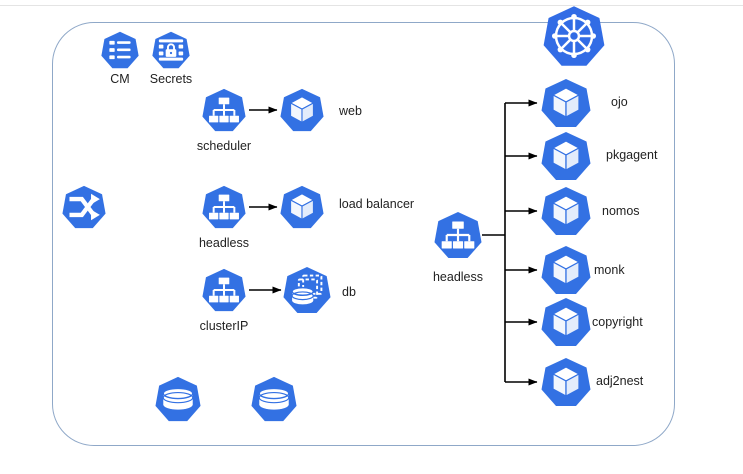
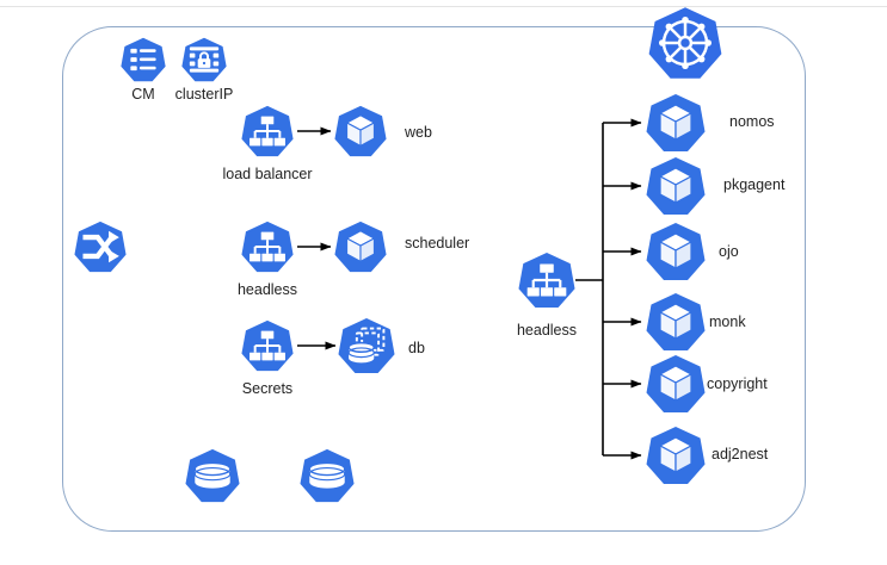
  CM
- Secrets
+ clusterIP
- scheduler
+ load balancer
  web
  headless
- load balancer
+ scheduler
- clusterIP
+ Secrets
  db
  headless
- ojo
+ nomos
  pkgagent
- nomos
+ ojo
  monk
  copyright
  adj2nest
